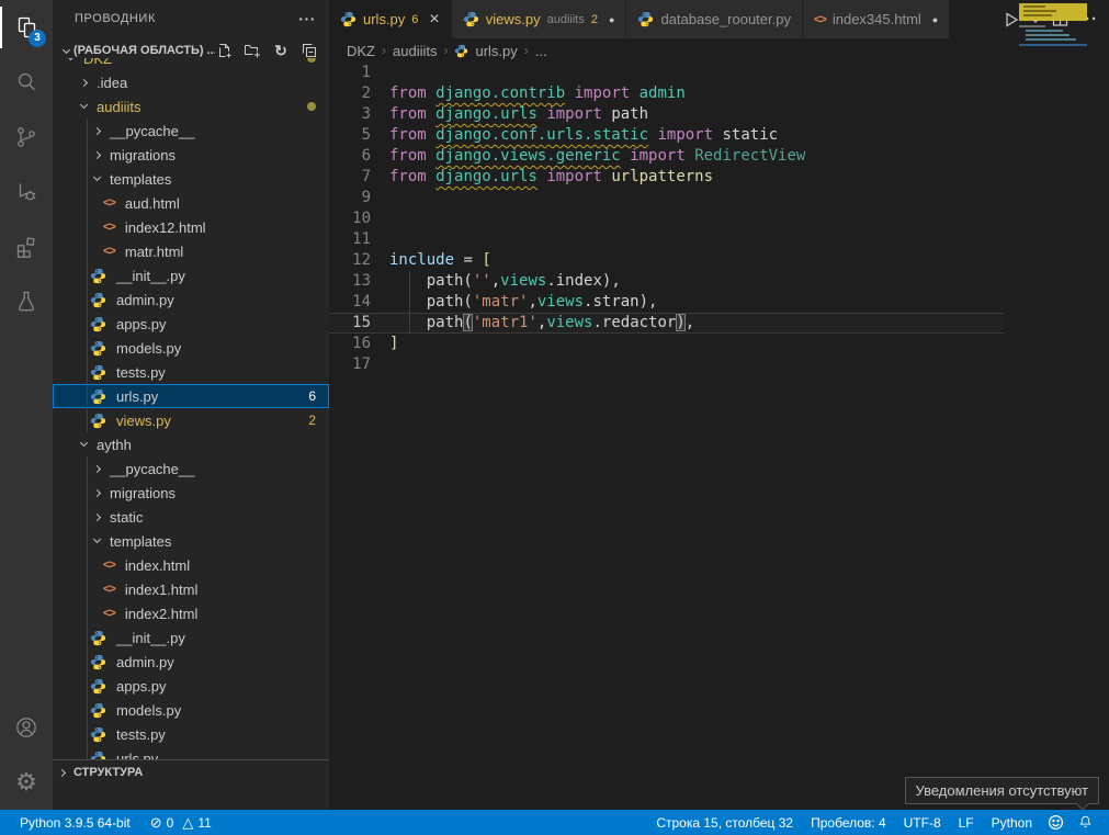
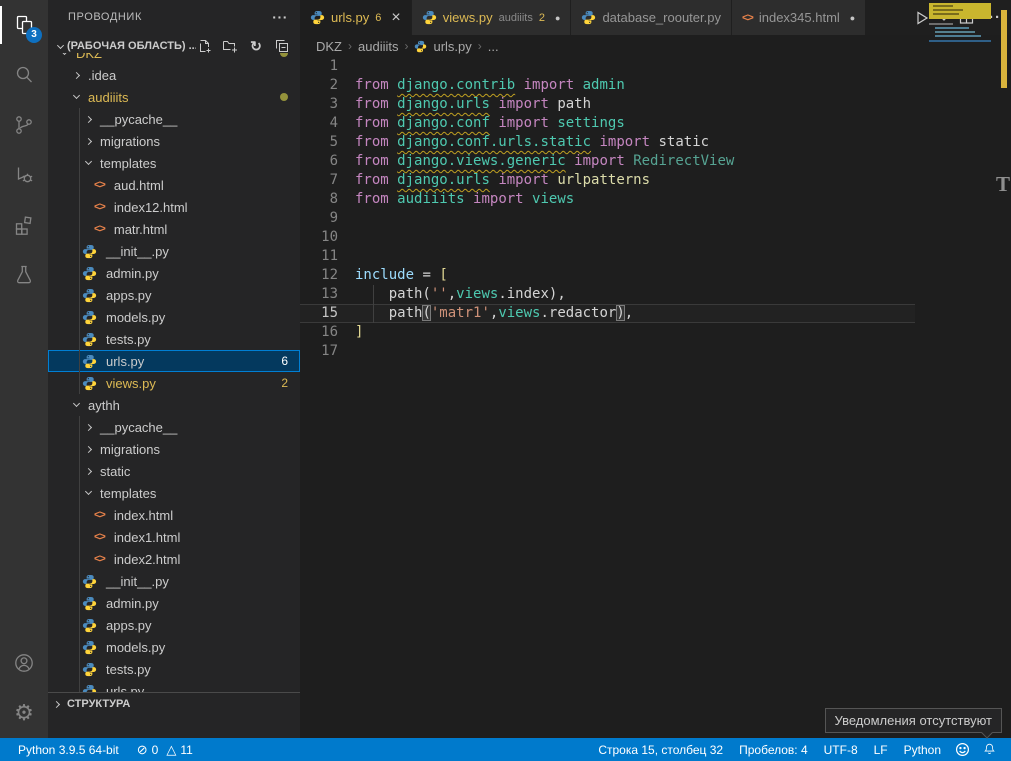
  3
  ⚙
  ПРОВОДНИК
  ···
  (РАБОЧАЯ ОБЛАСТЬ) ..
  ↻
  DKZ
  .idea
  audiiits
  __pycache__
  migrations
  templates
  <>
  aud.html
  <>
  index12.html
  <>
  matr.html
  __init__.py
  admin.py
  apps.py
  models.py
  tests.py
  urls.py
  6
  views.py
  2
  aythh
  __pycache__
  migrations
  static
  templates
  <>
  index.html
  <>
  index1.html
  <>
  index2.html
  __init__.py
  admin.py
  apps.py
  models.py
  tests.py
  urls.py
  СТРУКТУРА
  urls.py
  6
  ×
  views.py
  audiiits
  2
  ●
  database_roouter.py
  <>
  index345.html
  ●
  DKZ
  ›
  audiiits
  ›
  urls.py
  ›
  ...
  1
  2 from django.contrib import admin
  3 from django.urls import path
+ 4 from django.conf import settings
  5 from django.conf.urls.static import static
  6 from django.views.generic import RedirectView
  7 from django.urls import urlpatterns
+ 8 from audiiits import views
  9
  10
  11
  12 include = [
  13 path('',views.index),
- 14 path('matr',views.stran),
  15 path('matr1',views.redactor),
  16 ]
  17
+ T
  Уведомления отсутствуют
  Python 3.9.5 64-bit
  ⊘
  0
  △
  11
  Строка 15, столбец 32
  Пробелов: 4
  UTF-8
  LF
  Python
